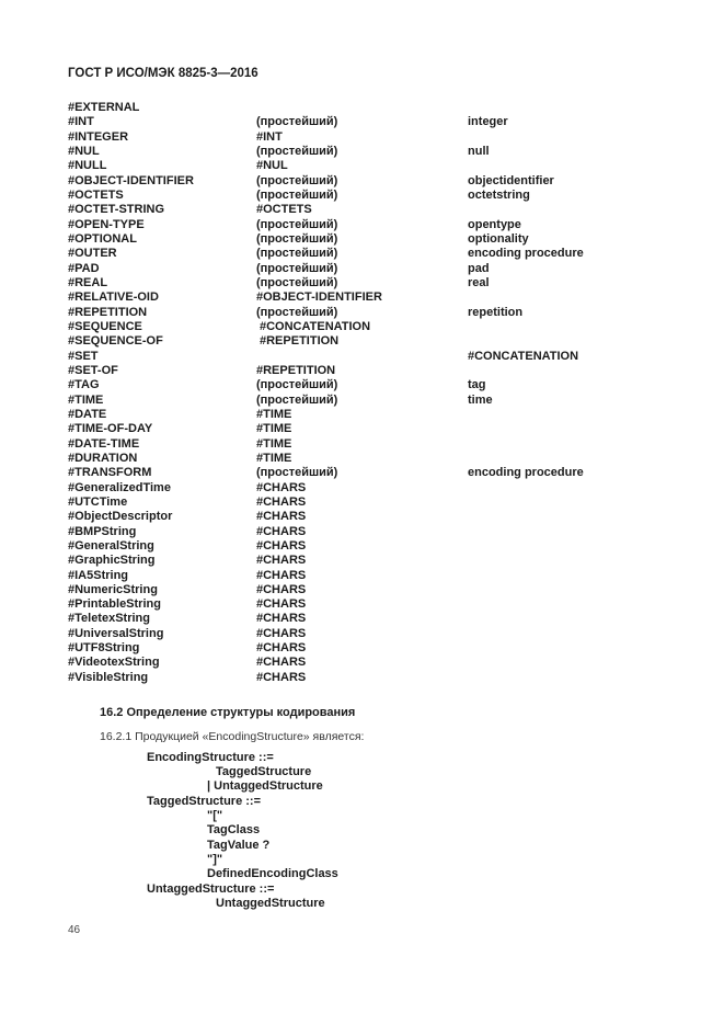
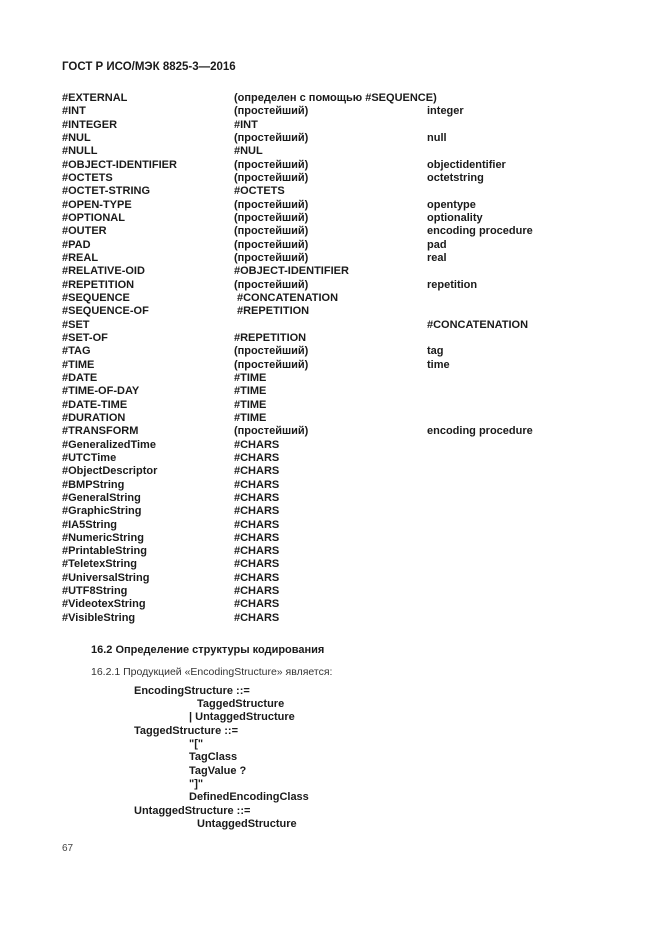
  ГОСТ Р ИСО/МЭК 8825-3—2016
  #EXTERNAL
+ (определен с помощью #SEQUENCE)
  #INT
  (простейший)
  integer
  #INTEGER
  #INT
  #NUL
  (простейший)
  null
  #NULL
  #NUL
  #OBJECT-IDENTIFIER
  (простейший)
  objectidentifier
  #OCTETS
  (простейший)
  octetstring
  #OCTET-STRING
  #OCTETS
  #OPEN-TYPE
  (простейший)
  opentype
  #OPTIONAL
  (простейший)
  optionality
  #OUTER
  (простейший)
  encoding procedure
  #PAD
  (простейший)
  pad
  #REAL
  (простейший)
  real
  #RELATIVE-OID
  #OBJECT-IDENTIFIER
  #REPETITION
  (простейший)
  repetition
  #SEQUENCE
  #CONCATENATION
  #SEQUENCE-OF
  #REPETITION
  #SET
  #CONCATENATION
  #SET-OF
  #REPETITION
  #TAG
  (простейший)
  tag
  #TIME
  (простейший)
  time
  #DATE
  #TIME
  #TIME-OF-DAY
  #TIME
  #DATE-TIME
  #TIME
  #DURATION
  #TIME
  #TRANSFORM
  (простейший)
  encoding procedure
  #GeneralizedTime
  #CHARS
  #UTCTime
  #CHARS
  #ObjectDescriptor
  #CHARS
  #BMPString
  #CHARS
  #GeneralString
  #CHARS
  #GraphicString
  #CHARS
  #IA5String
  #CHARS
  #NumericString
  #CHARS
  #PrintableString
  #CHARS
  #TeletexString
  #CHARS
  #UniversalString
  #CHARS
  #UTF8String
  #CHARS
  #VideotexString
  #CHARS
  #VisibleString
  #CHARS
  16.2 Определение структуры кодирования
  16.2.1 Продукцией «EncodingStructure» является:
  EncodingStructure ::=
  TaggedStructure
  | UntaggedStructure
  TaggedStructure ::=
  "["
  TagClass
  TagValue ?
  "]"
  DefinedEncodingClass
  UntaggedStructure ::=
  UntaggedStructure
- 46
+ 67
